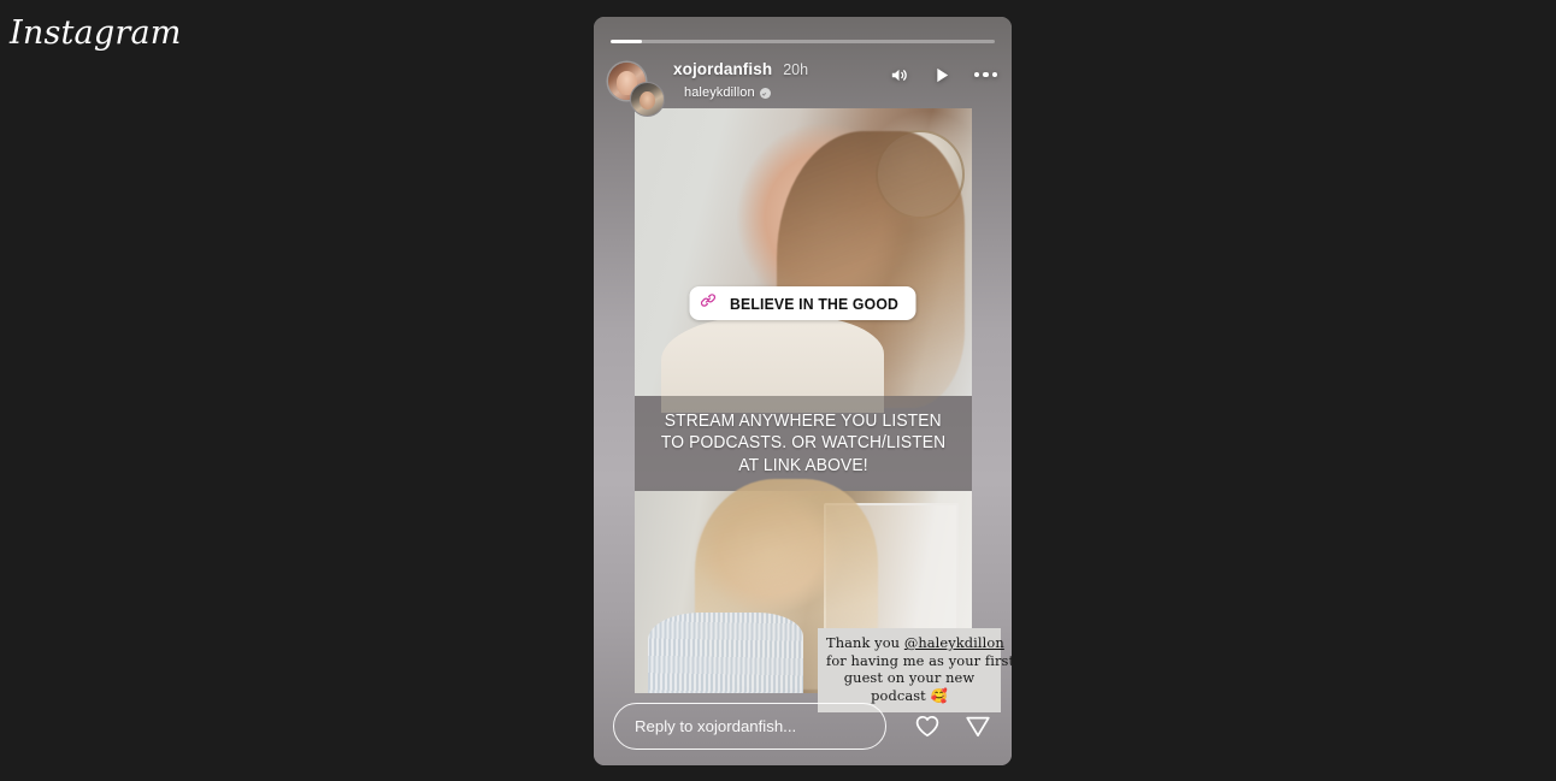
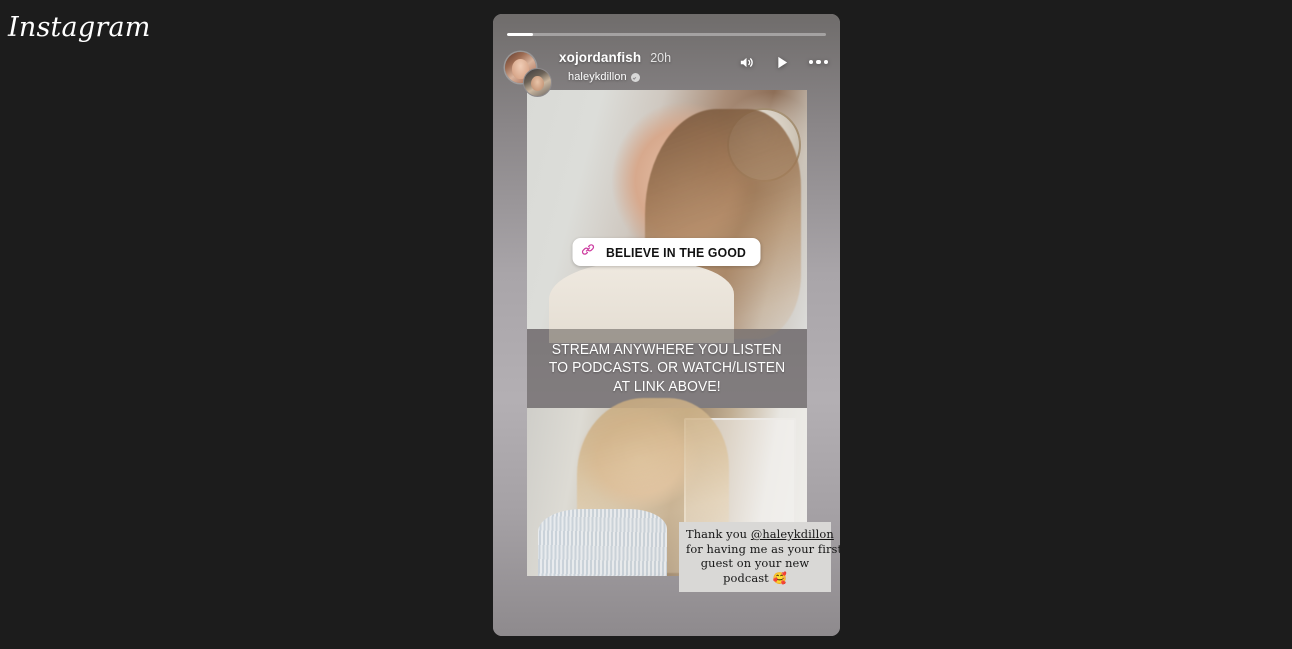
  Instagram
  STREAM ANYWHERE YOU LISTEN
  TO PODCASTS. OR WATCH/LISTEN
  AT LINK ABOVE!
  BELIEVE IN THE GOOD
  Thank you @haleykdillon
  for having me as your first
  guest on your new
  podcast 🥰
  xojordanfish
  20h
  haleykdillon
- Reply to xojordanfish...
